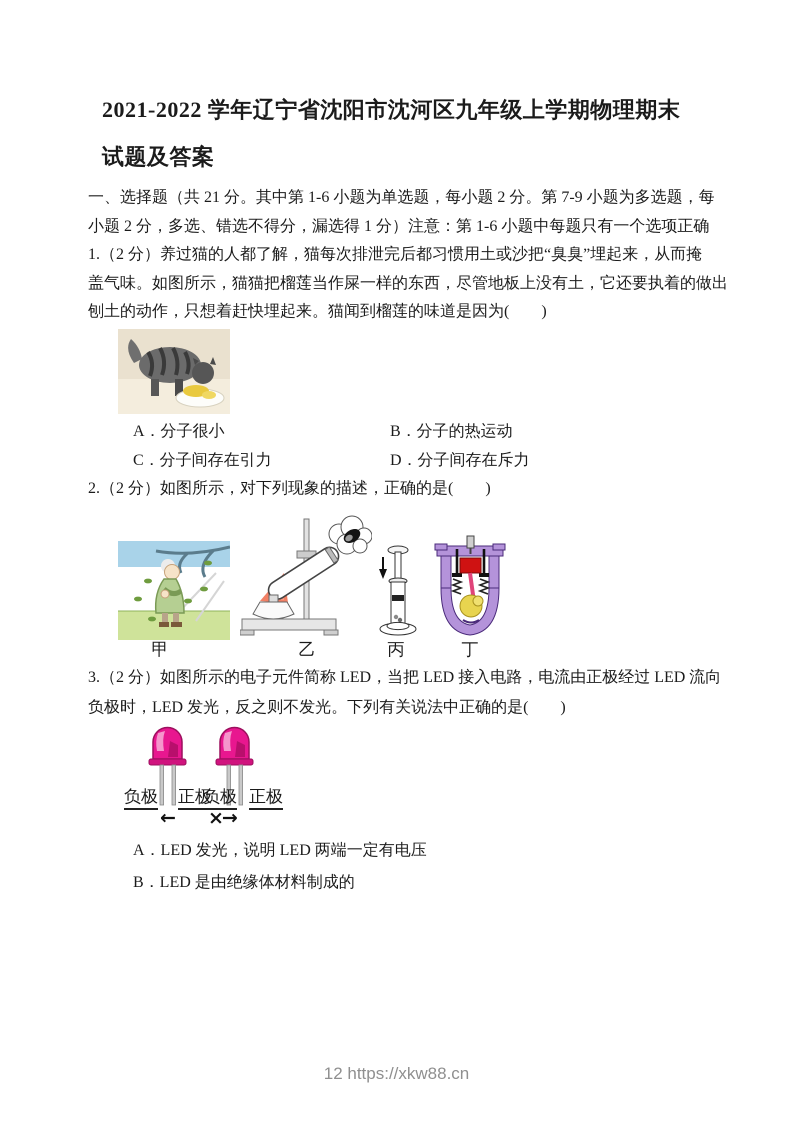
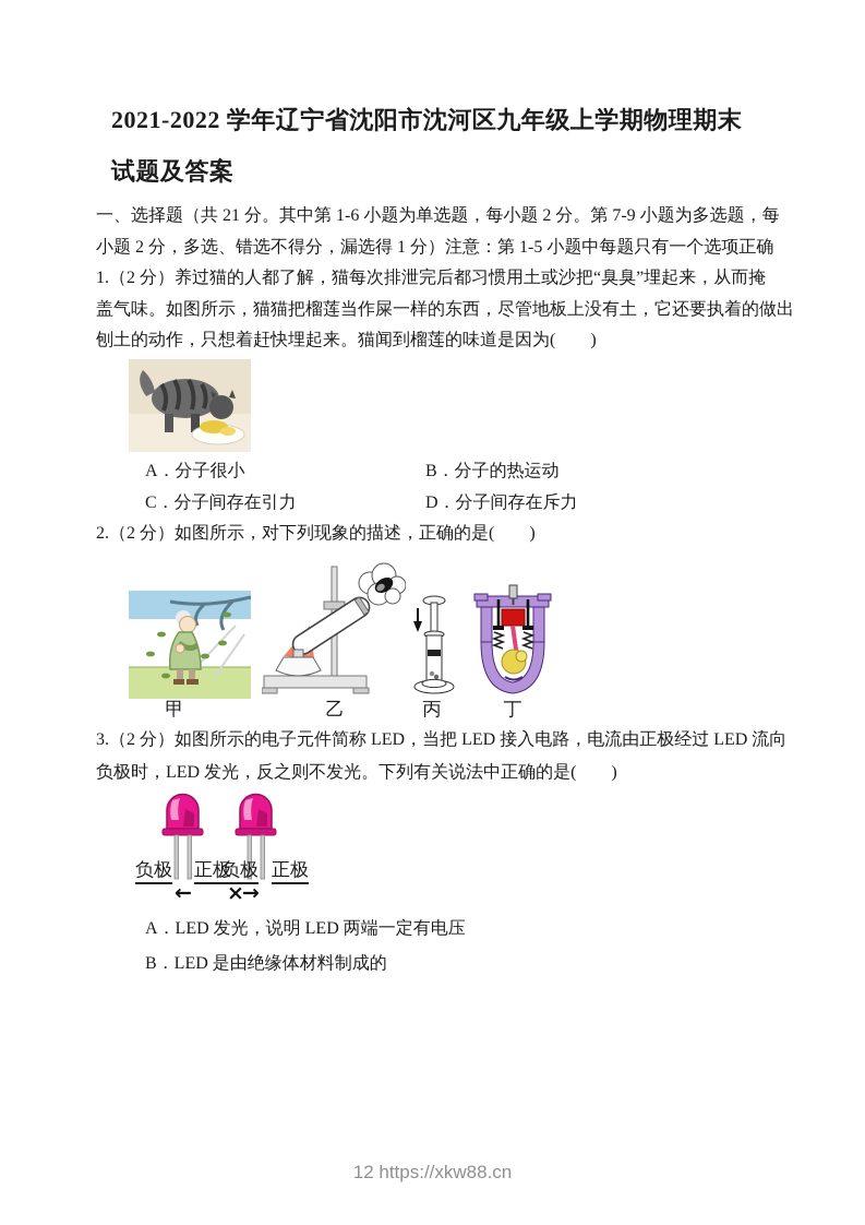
  2021-2022 学年辽宁省沈阳市沈河区九年级上学期物理期末
  试题及答案
  一、选择题（共 21 分。其中第 1-6 小题为单选题，每小题 2 分。第 7-9 小题为多选题，每
- 小题 2 分，多选、错选不得分，漏选得 1 分）注意：第 1-6 小题中每题只有一个选项正确
+ 小题 2 分，多选、错选不得分，漏选得 1 分）注意：第 1-5 小题中每题只有一个选项正确
  1.（2 分）养过猫的人都了解，猫每次排泄完后都习惯用土或沙把“臭臭”埋起来，从而掩
  盖气味。如图所示，猫猫把榴莲当作屎一样的东西，尽管地板上没有土，它还要执着的做出
  刨土的动作，只想着赶快埋起来。猫闻到榴莲的味道是因为( )
  A．分子很小
  B．分子的热运动
  C．分子间存在引力
  D．分子间存在斥力
  2.（2 分）如图所示，对下列现象的描述，正确的是( )
  甲
  乙
  丙
  丁
  3.（2 分）如图所示的电子元件简称 LED，当把 LED 接入电路，电流由正极经过 LED 流向
  负极时，LED 发光，反之则不发光。下列有关说法中正确的是( )
  负极
  正极
  负极
  正极
  ←
  ×→
  A．LED 发光，说明 LED 两端一定有电压
  B．LED 是由绝缘体材料制成的
  12 https://xkw88.cn
